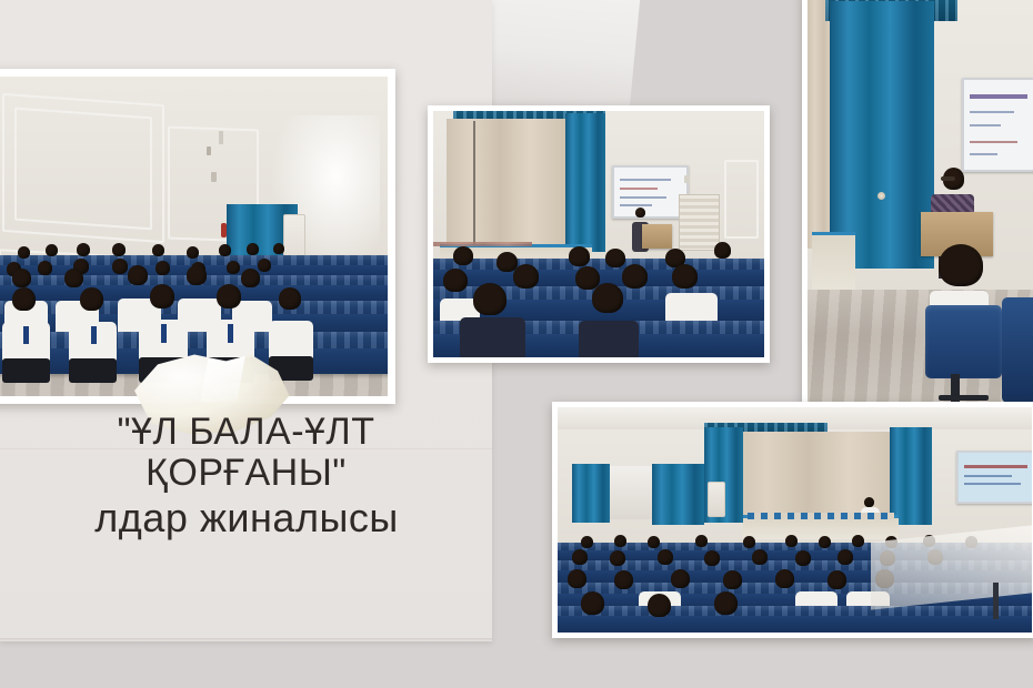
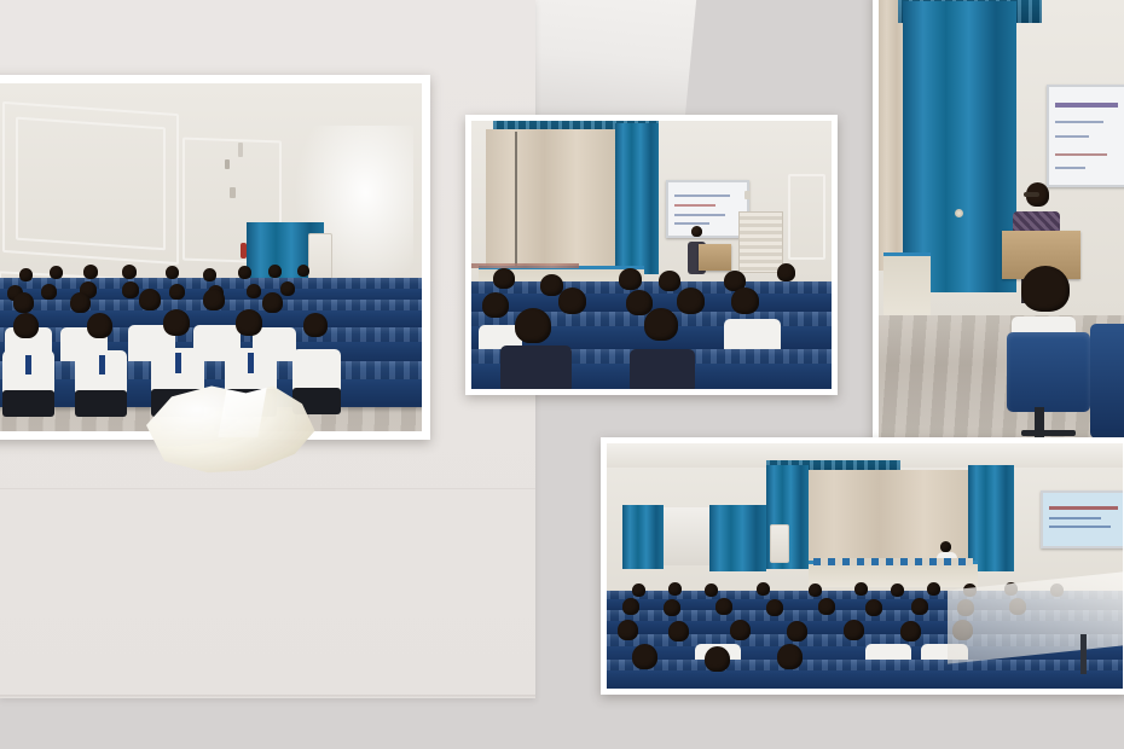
- "ҰЛ БАЛА-ҰЛТ
- ҚОРҒАНЫ"
- лдар жиналысы
